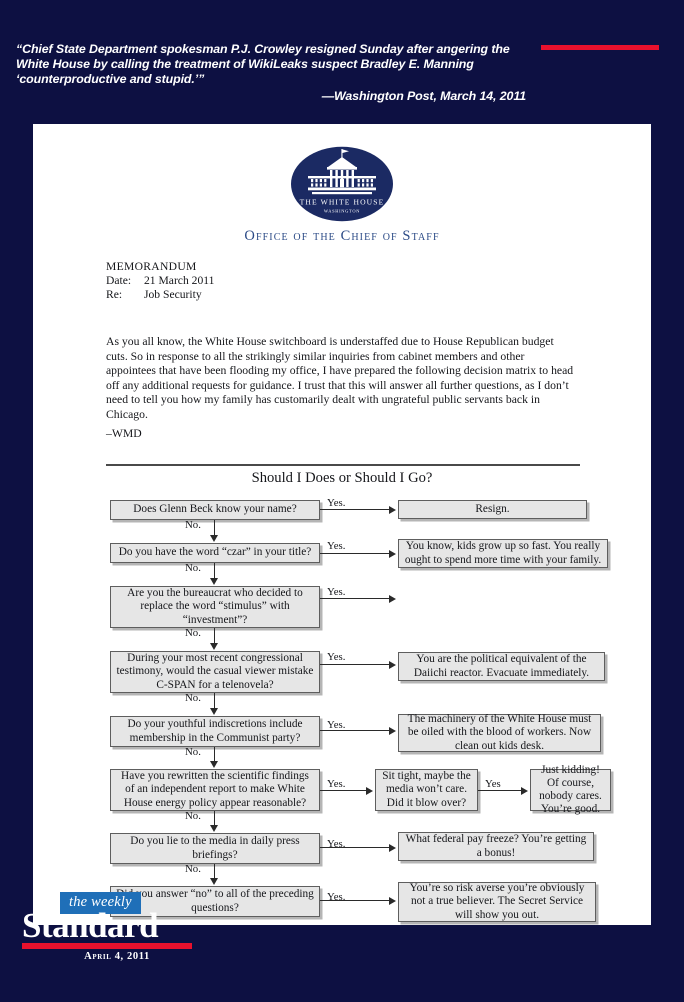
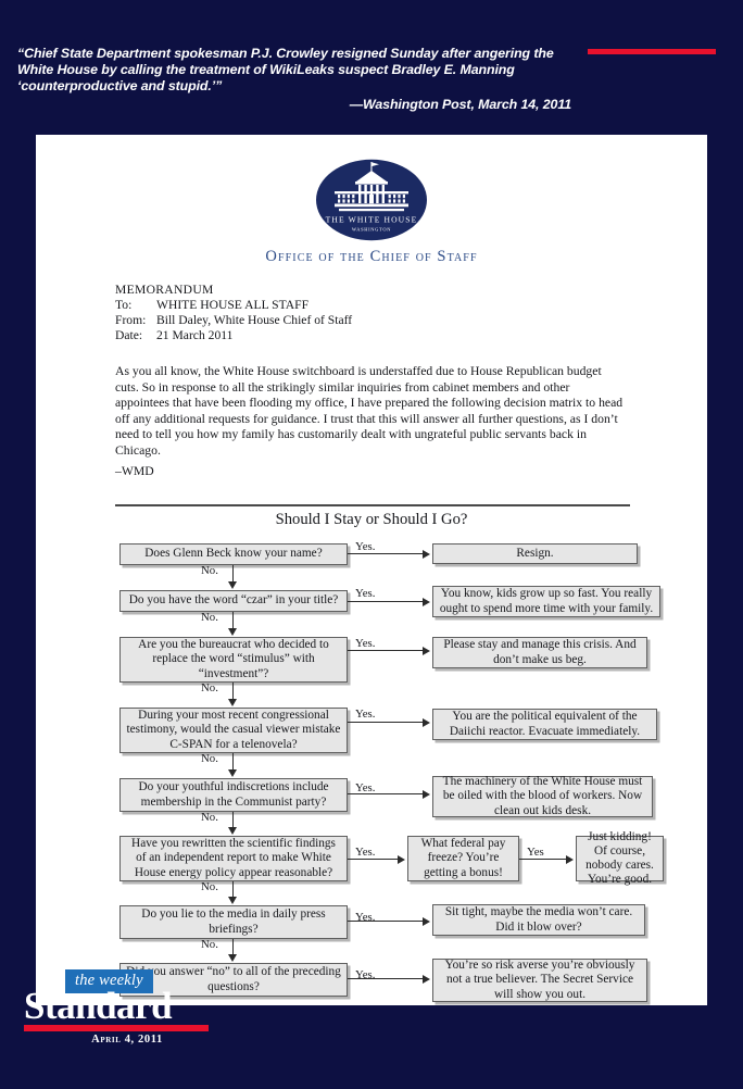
  “Chief State Department spokesman P.J. Crowley resigned Sunday after angering the White House by calling the treatment of WikiLeaks suspect Bradley E. Manning ‘counterproductive and stupid.’”
  —Washington Post, March 14, 2011
  THE WHITE HOUSE
  Office of the Chief of Staff
  MEMORANDUM
+ To:
+ WHITE HOUSE ALL STAFF
+ From:
+ Bill Daley, White House Chief of Staff
  Date:
  21 March 2011
- Re:
- Job Security
  As you all know, the White House switchboard is understaffed due to House Republican budget cuts. So in response to all the strikingly similar inquiries from cabinet members and other appointees that have been flooding my office, I have prepared the following decision matrix to head off any additional requests for guidance. I trust that this will answer all further questions, as I don’t need to tell you how my family has customarily dealt with ungrateful public servants back in Chicago.
  –WMD
- Should I Does or Should I Go?
+ Should I Stay or Should I Go?
  Does Glenn Beck know your name?
  Yes.
  Resign.
  No.
  Do you have the word “czar” in your title?
  Yes.
  You know, kids grow up so fast. You really ought to spend more time with your family.
  No.
  Are you the bureaucrat who decided to replace the word “stimulus” with “investment”?
  Yes.
+ Please stay and manage this crisis. And don’t make us beg.
  No.
  During your most recent congressional testimony, would the casual viewer mistake C-SPAN for a telenovela?
  Yes.
  You are the political equivalent of the Daiichi reactor. Evacuate immediately.
  No.
  Do your youthful indiscretions include membership in the Communist party?
  Yes.
  The machinery of the White House must be oiled with the blood of workers. Now clean out kids desk.
  No.
  Have you rewritten the scientific findings of an independent report to make White House energy policy appear reasonable?
  Yes.
- Sit tight, maybe the media won’t care. Did it blow over?
+ What federal pay freeze? You’re getting a bonus!
  Yes
  Just kidding! Of course, nobody cares. You’re good.
  No.
  Do you lie to the media in daily press briefings?
  Yes.
- What federal pay freeze? You’re getting a bonus!
+ Sit tight, maybe the media won’t care. Did it blow over?
  No.
  ou answer “no” to all of the preceding questions?
  Yes.
  You’re so risk averse you’re obviously not a true believer. The Secret Service will show you out.
  the weekly
  Standard
  April 4, 2011
